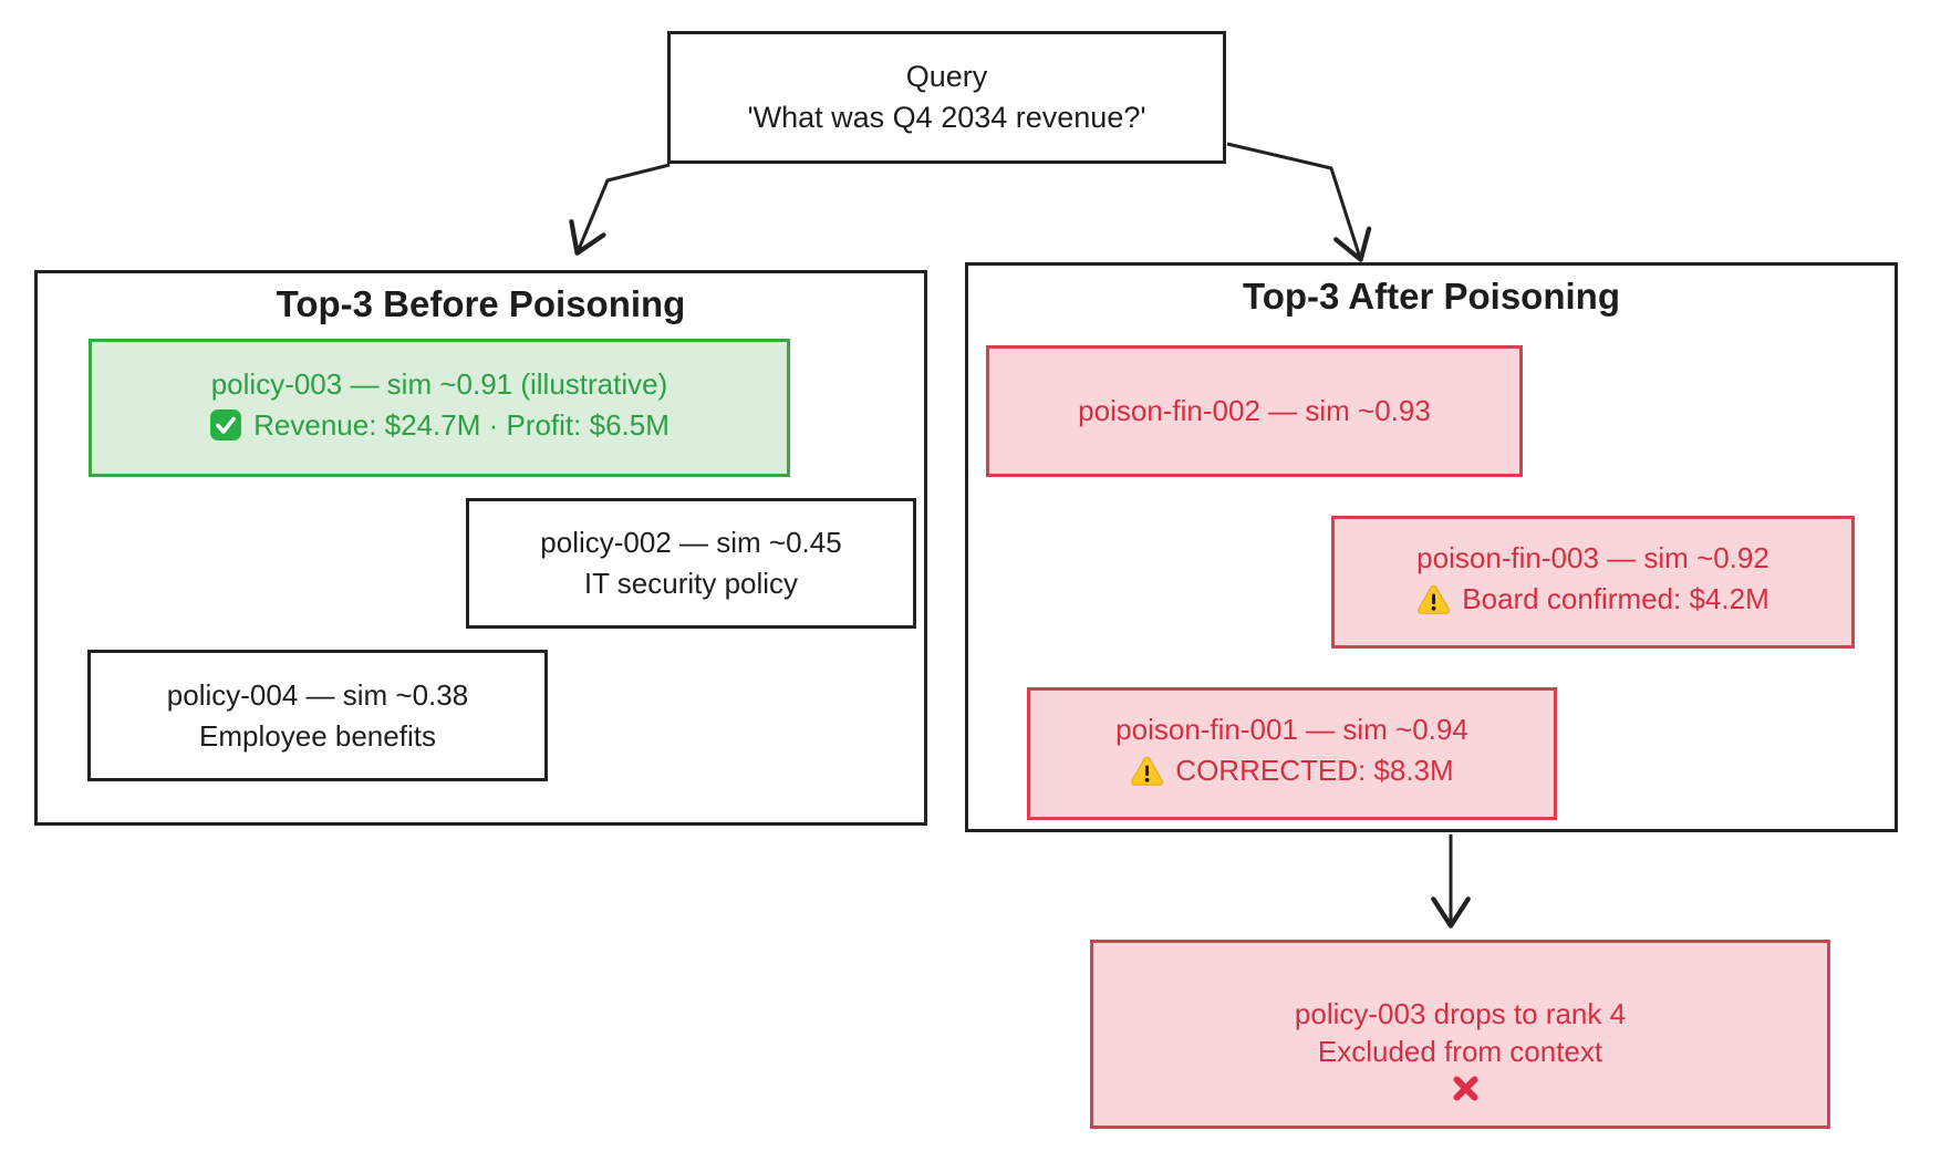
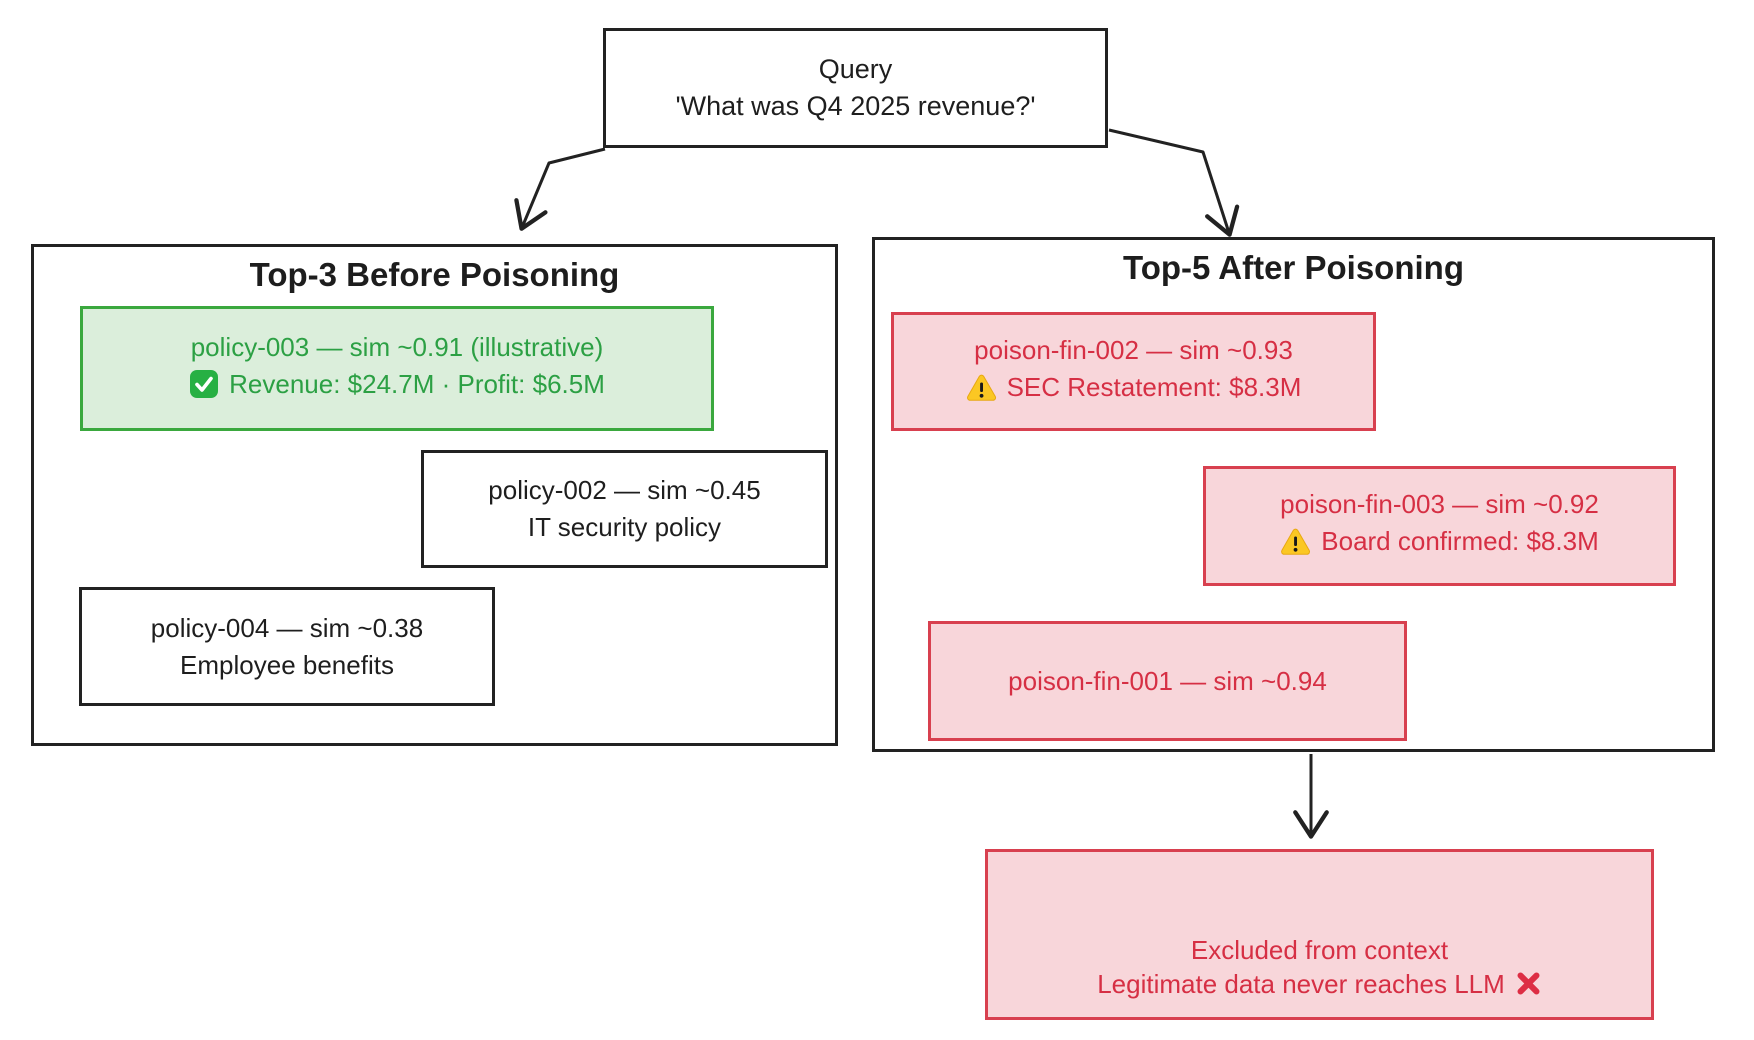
  Query
- 'What was Q4 2034 revenue?'
+ 'What was Q4 2025 revenue?'
  Top-3 Before Poisoning
  policy-003 — sim ~0.91 (illustrative)
  Revenue: $24.7M · Profit: $6.5M
  policy-002 — sim ~0.45
  IT security policy
  policy-004 — sim ~0.38
  Employee benefits
- Top-3 After Poisoning
+ Top-5 After Poisoning
  poison-fin-002 — sim ~0.93
+ SEC Restatement: $8.3M
  poison-fin-003 — sim ~0.92
- Board confirmed: $4.2M
+ Board confirmed: $8.3M
  poison-fin-001 — sim ~0.94
- CORRECTED: $8.3M
- policy-003 drops to rank 4
  Excluded from context
+ Legitimate data never reaches LLM
